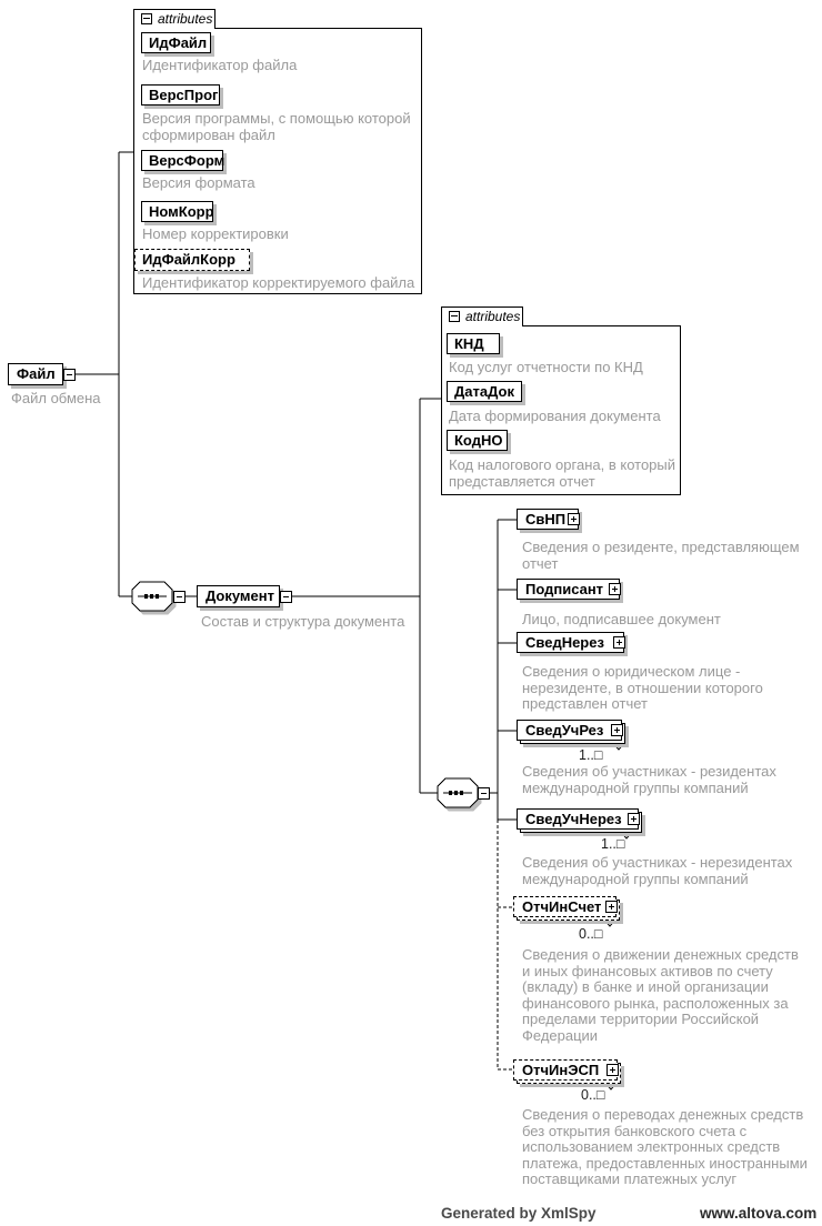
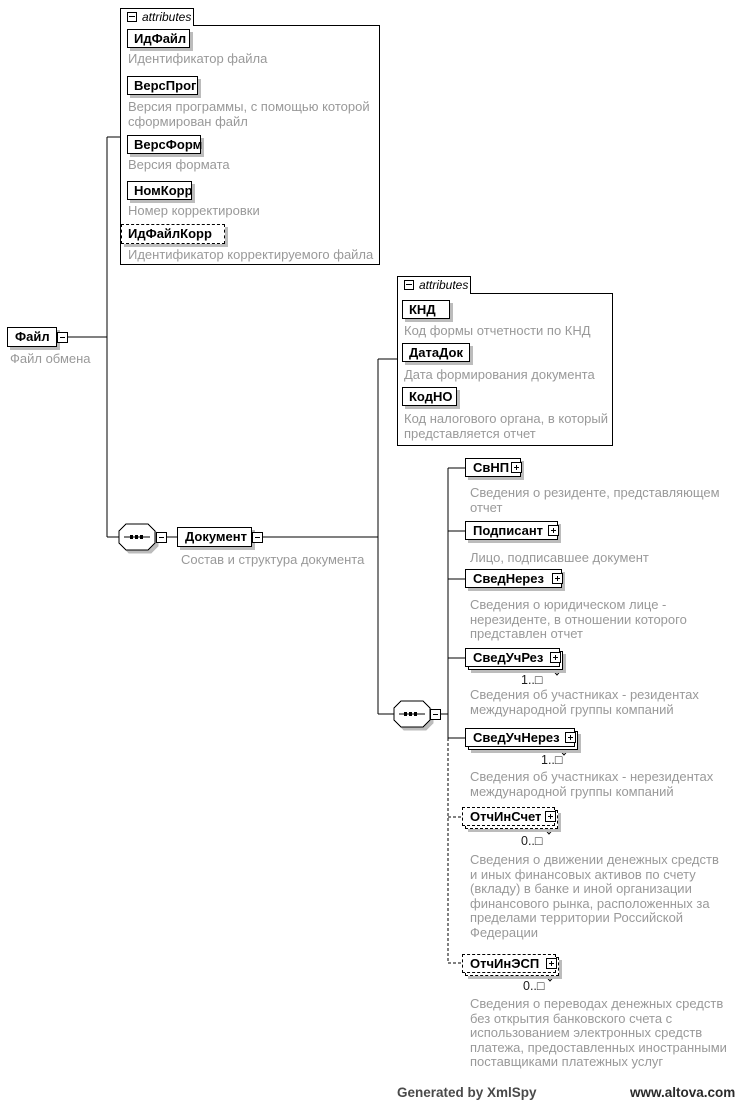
  attributes
  ИдФайл
  Идентификатор файла
  ВерсПрог
  Версия программы, с помощью которой
  сформирован файл
  ВерсФорм
  Версия формата
  НомКорр
  Номер корректировки
  ИдФайлКорр
  Идентификатор корректируемого файла
  Файл
  Файл обмена
  attributes
  КНД
- Код услуг отчетности по КНД
+ Код формы отчетности по КНД
  ДатаДок
  Дата формирования документа
  КодНО
  Код налогового органа, в который
  представляется отчет
  Документ
  Состав и структура документа
  СвНП
  Сведения о резиденте, представляющем
  отчет
  Подписант
  Лицо, подписавшее документ
  СведНерез
  Сведения о юридическом лице -
  нерезиденте, в отношении которого
  представлен отчет
  СведУчРез
  1..□
  Сведения об участниках - резидентах
  международной группы компаний
  СведУчНерез
  1..□
  Сведения об участниках - нерезидентах
  международной группы компаний
  ОтчИнСчет
  0..□
  Сведения о движении денежных средств
  и иных финансовых активов по счету
  (вкладу) в банке и иной организации
  финансового рынка, расположенных за
  пределами территории Российской
  Федерации
  ОтчИнЭСП
  0..□
  Сведения о переводах денежных средств
  без открытия банковского счета с
  использованием электронных средств
  платежа, предоставленных иностранными
  поставщиками платежных услуг
  Generated by XmlSpy
  www.altova.com
